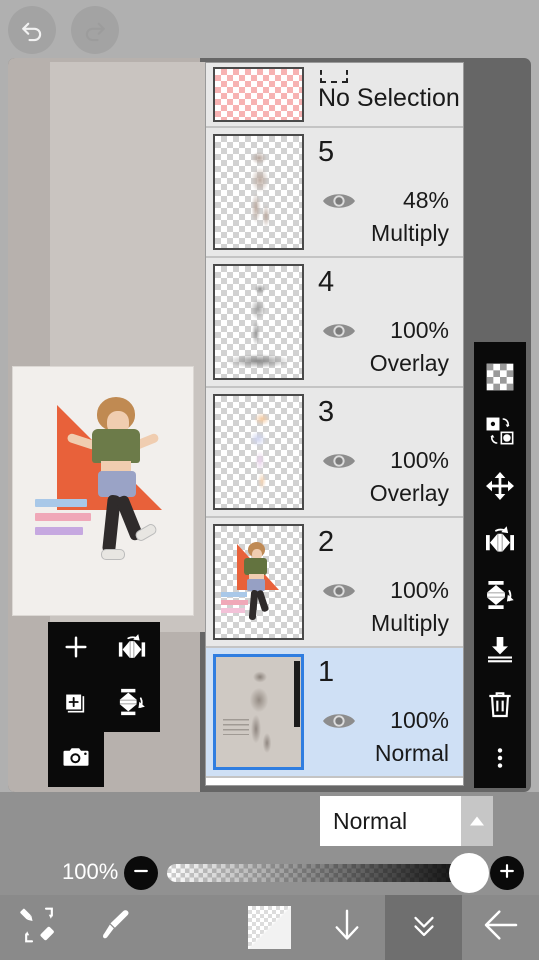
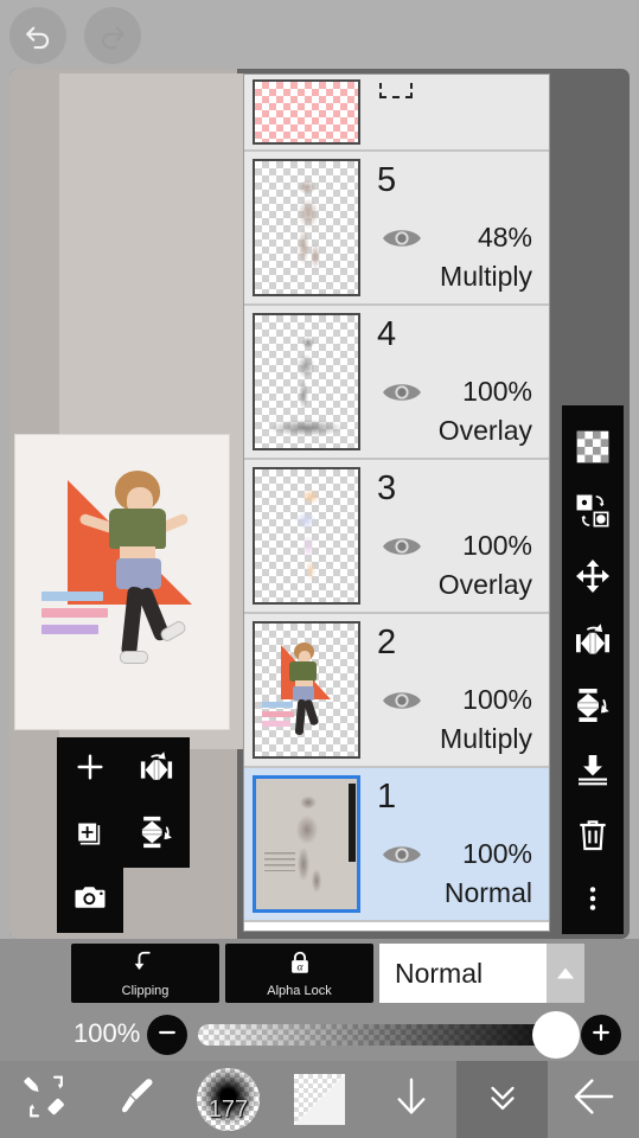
- No Selection
  5
  48%
  Multiply
  4
  100%
  Overlay
  3
  100%
  Overlay
  2
  100%
  Multiply
  1
  100%
  Normal
+ Clipping
+ α
+ Alpha Lock
  Normal
  100%
+ 177
